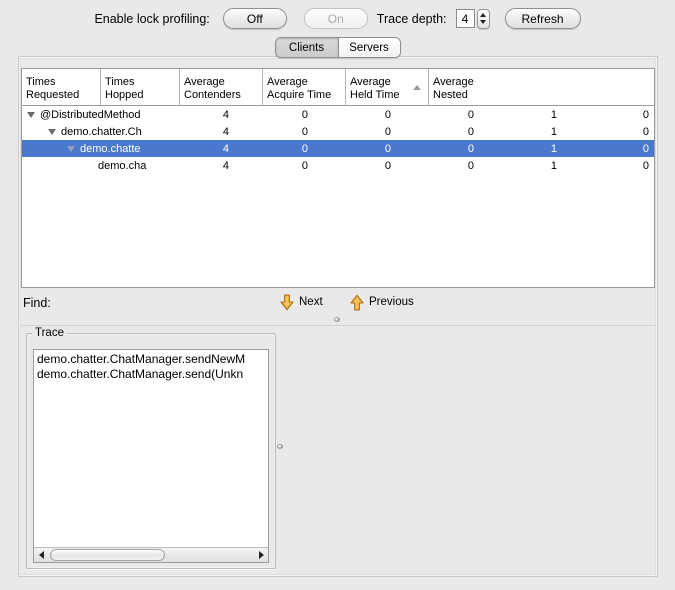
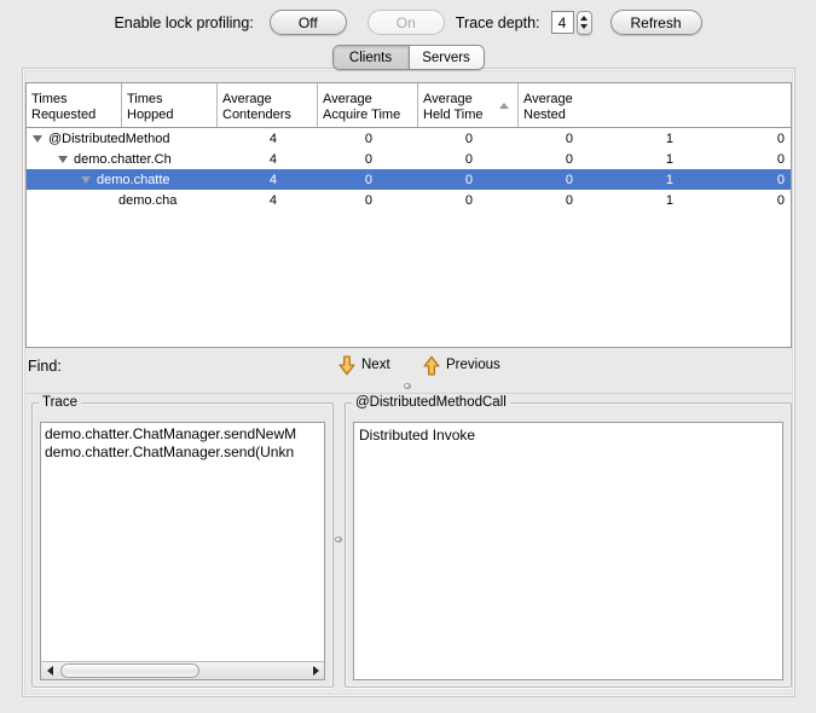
  Enable lock profiling:
  Off
  On
  Trace depth:
  4
  Refresh
  Clients
  Servers
  Times
  Requested
  Times
  Hopped
  Average
  Contenders
  Average
  Acquire Time
  Average
  Held Time
  Average
  Nested
  @DistributedMethod
  4
  0
  0
  0
  1
  0
  demo.chatter.Ch
  4
  0
  0
  0
  1
  0
  demo.chatte
  4
  0
  0
  0
  1
  0
  demo.cha
  4
  0
  0
  0
  1
  0
  Find:
  Next
  Previous
  Trace
  demo.chatter.ChatManager.sendNewM
  demo.chatter.ChatManager.send(Unkn
+ @DistributedMethodCall
+ Distributed Invoke
